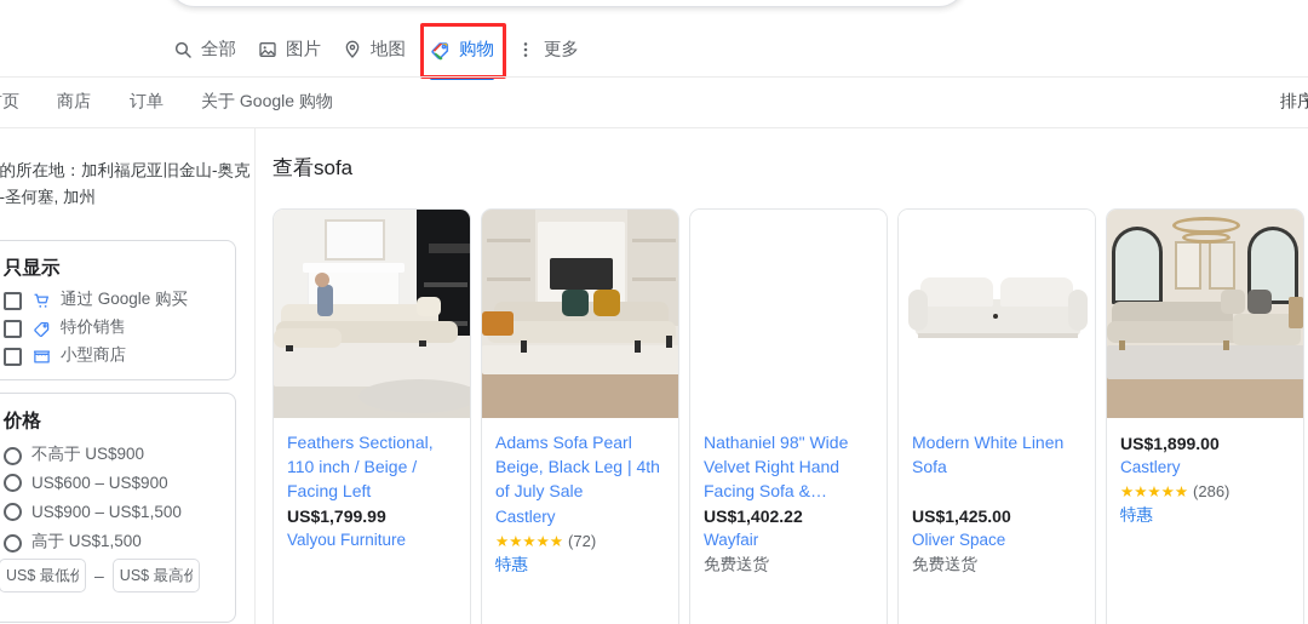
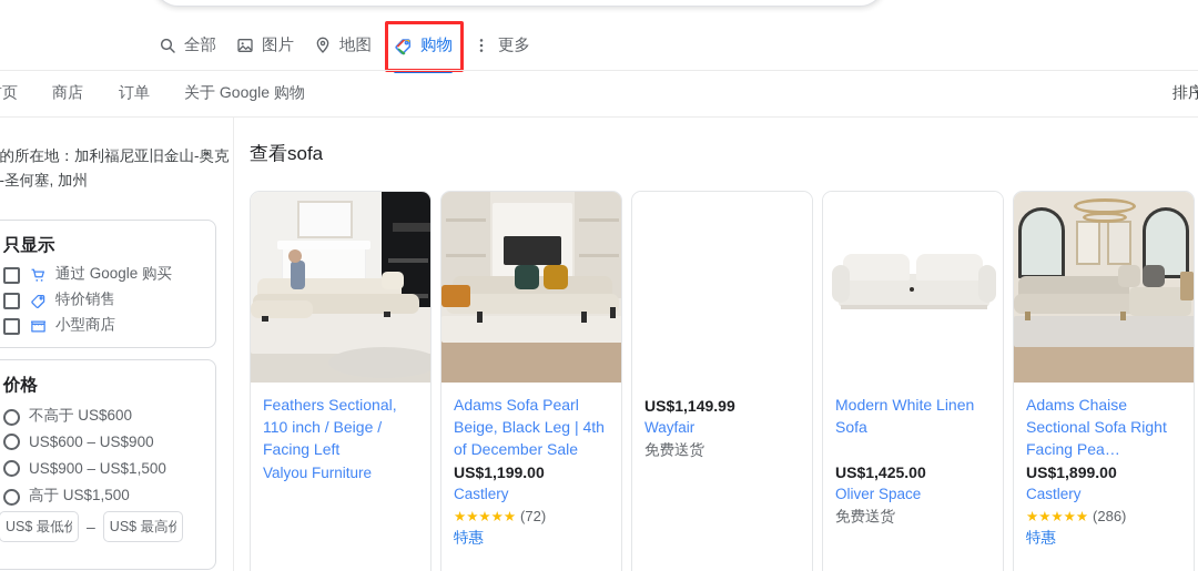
  全部
  图片
  地图
  购物
  更多
  商店
  订单
  关于 Google 购物
  排序
  的所在地：加利福尼亚旧金山-奥克-圣何塞, 加州
  只显示
  通过 Google 购买
  特价销售
  小型商店
  价格
- 不高于 US$900
+ 不高于 US$600
  US$600 – US$900
  US$900 – US$1,500
  高于 US$1,500
  US$ 最低价
  –
  US$ 最高价
  查看sofa
  Feathers Sectional, 110 inch / Beige / Facing Left
- US$1,799.99
  Valyou Furniture
- Adams Sofa Pearl Beige, Black Leg | 4th of July Sale
+ Adams Sofa Pearl Beige, Black Leg | 4th of December Sale
+ US$1,199.00
  Castlery
  ★★★★★
  (72)
  特惠
- Nathaniel 98" Wide Velvet Right Hand Facing Sofa &…
- US$1,402.22
+ US$1,149.99
  Wayfair
  免费送货
  Modern White Linen Sofa
  US$1,425.00
  Oliver Space
  免费送货
+ Adams Chaise Sectional Sofa Right Facing Pea…
  US$1,899.00
  Castlery
  ★★★★★
  (286)
  特惠
